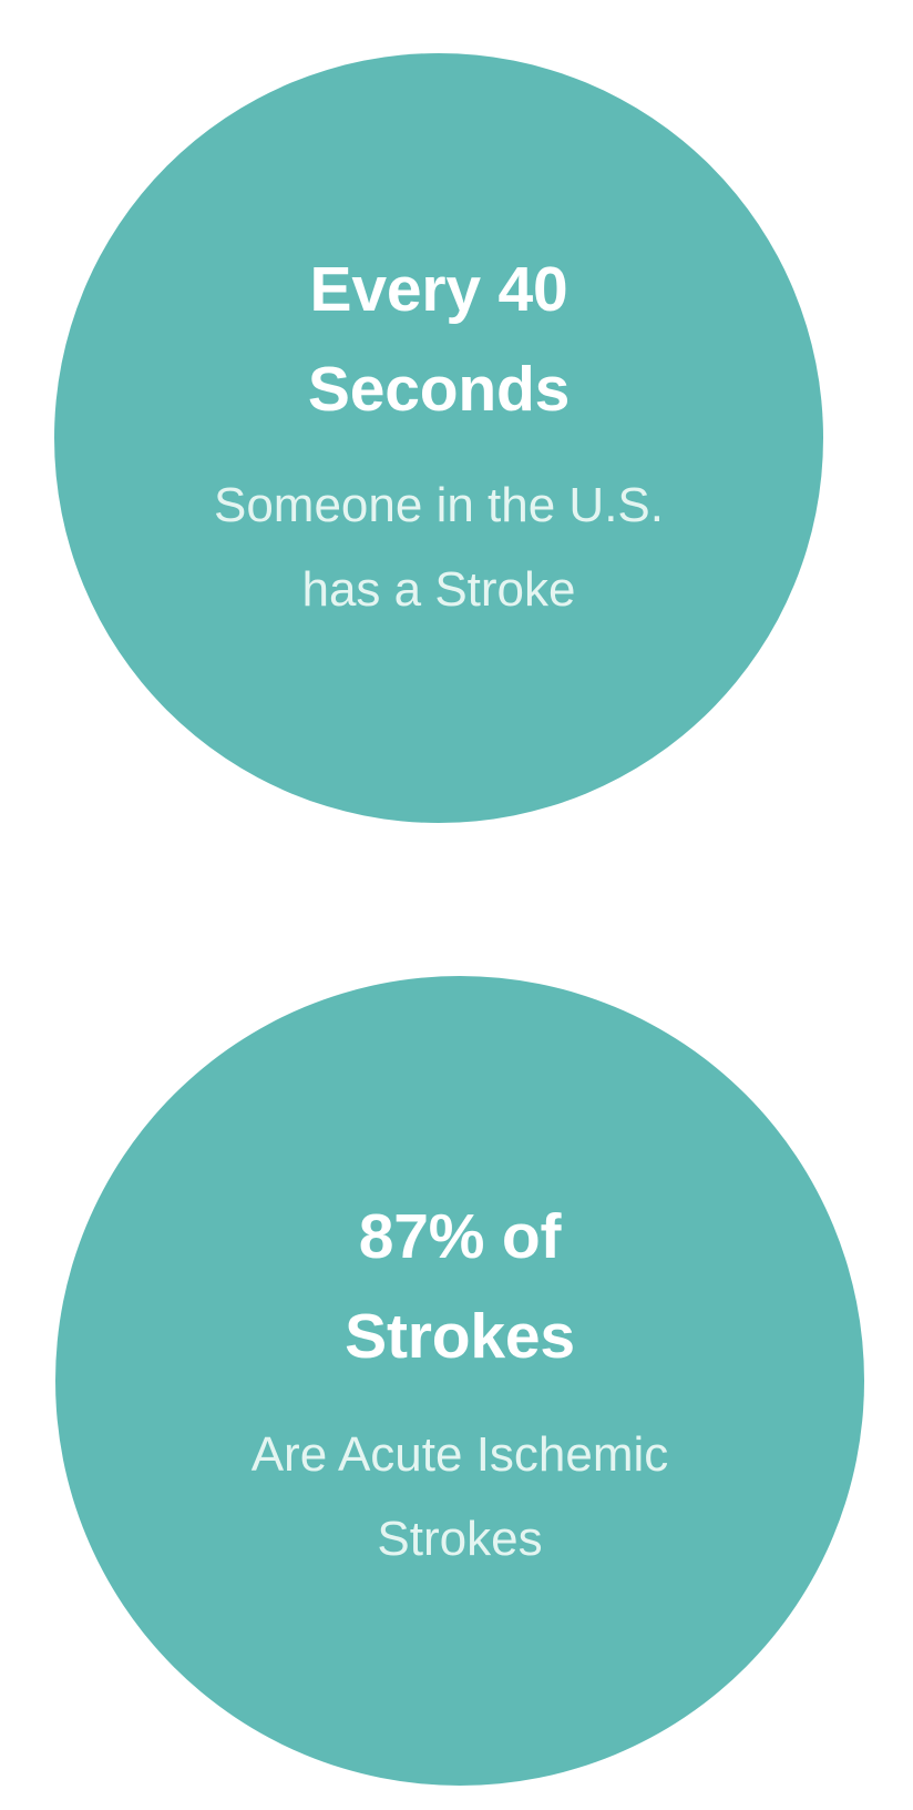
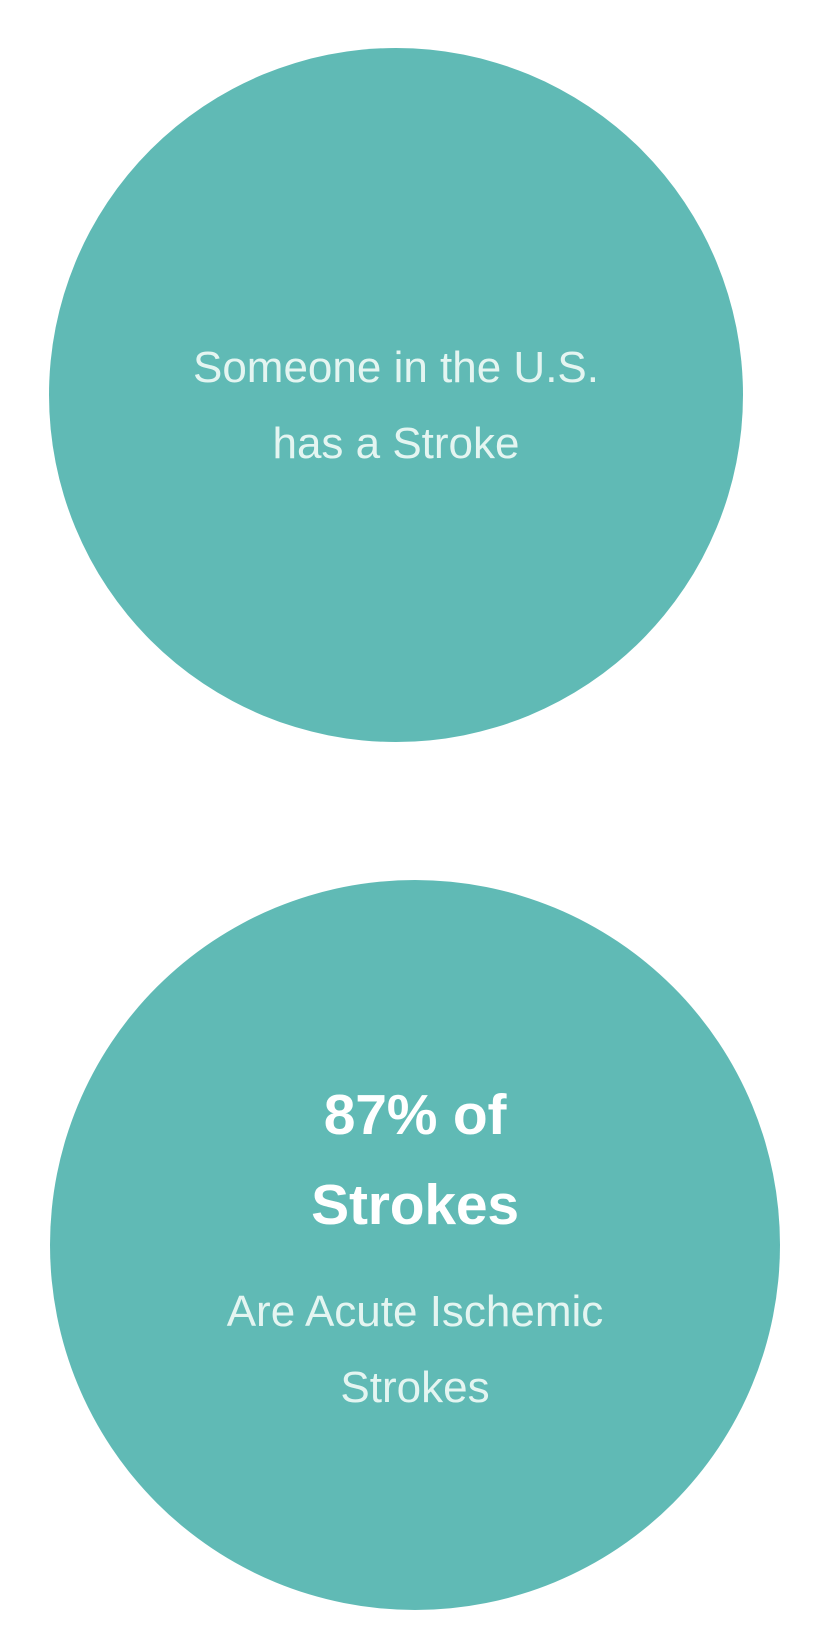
- Every 40
- Seconds
  Someone in the U.S.
  has a Stroke
  87% of
  Strokes
  Are Acute Ischemic
  Strokes
